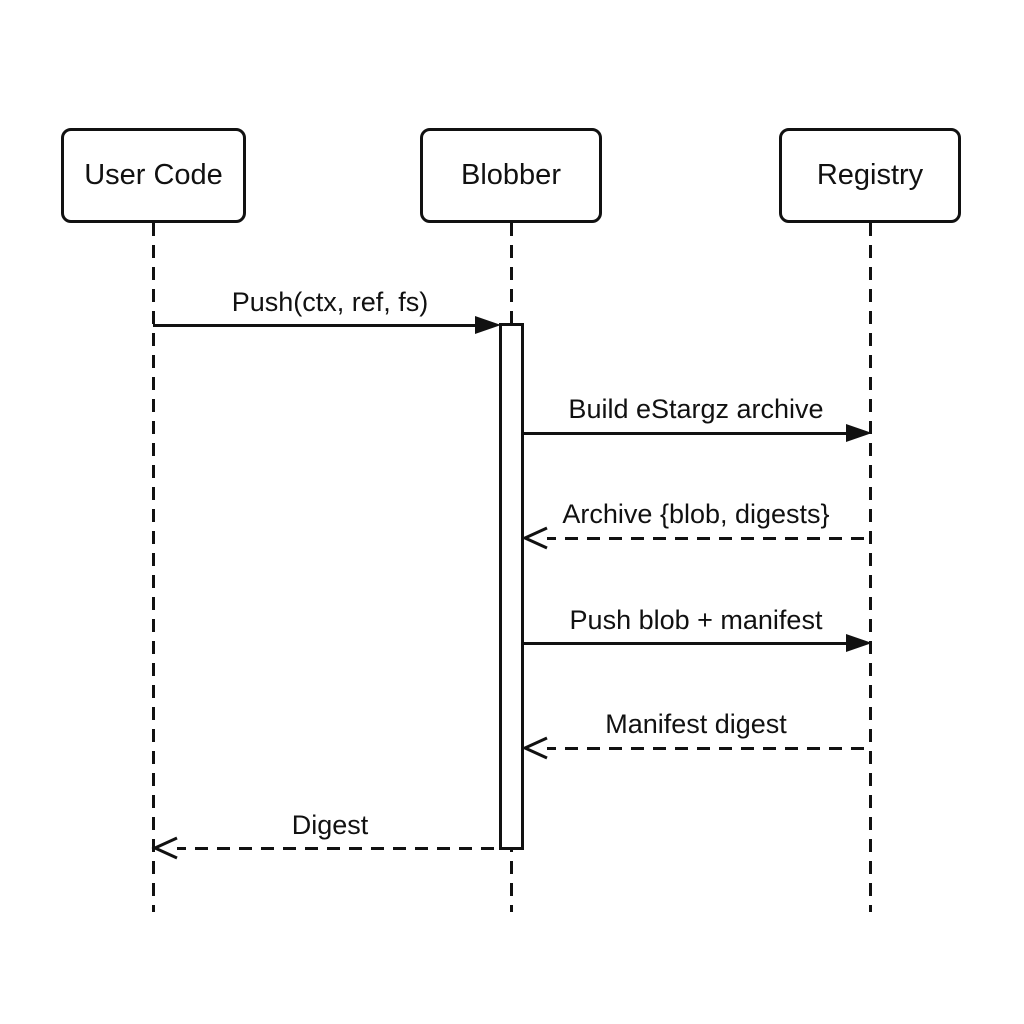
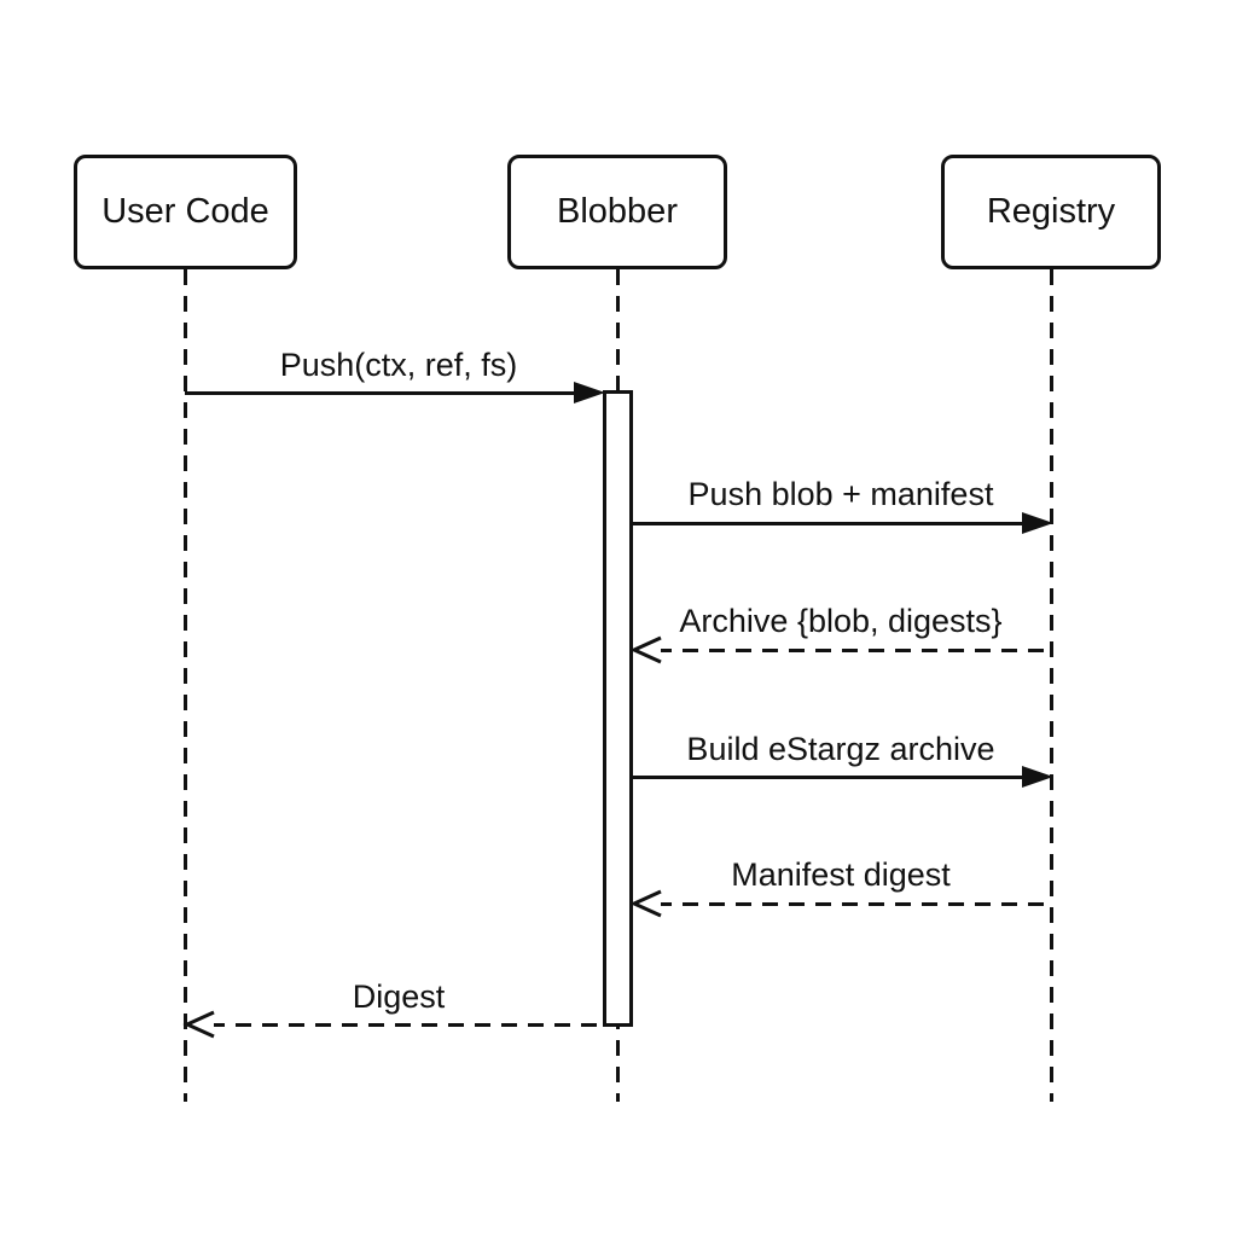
  User Code
  Blobber
  Registry
  Push(ctx, ref, fs)
- Build eStargz archive
+ Push blob + manifest
  Archive {blob, digests}
- Push blob + manifest
+ Build eStargz archive
  Manifest digest
  Digest
